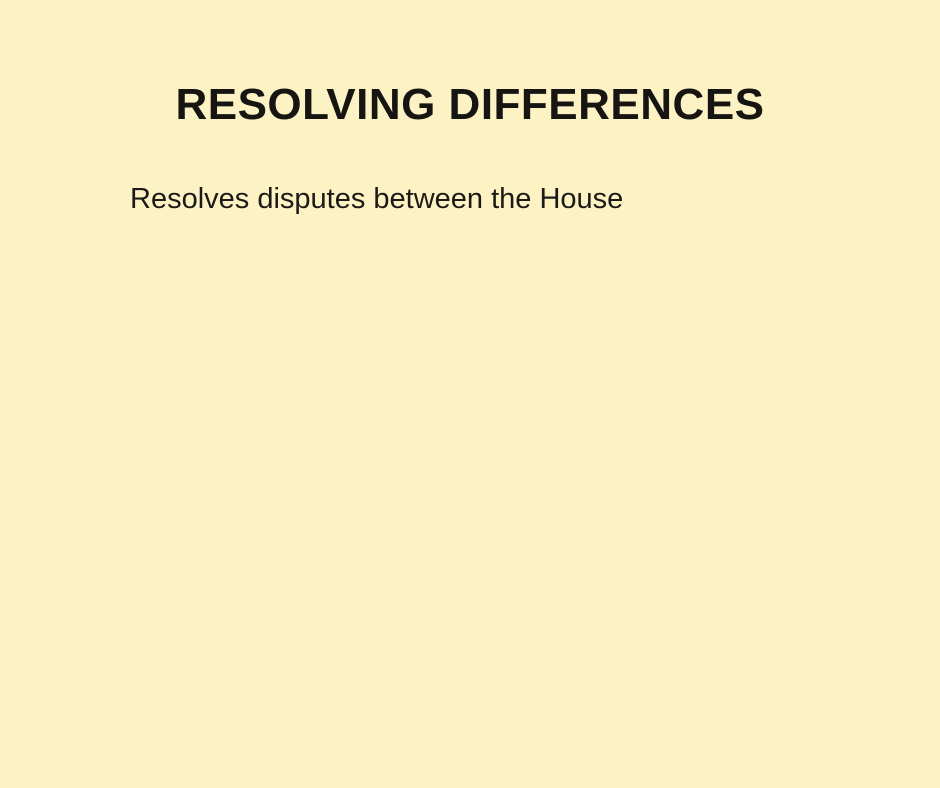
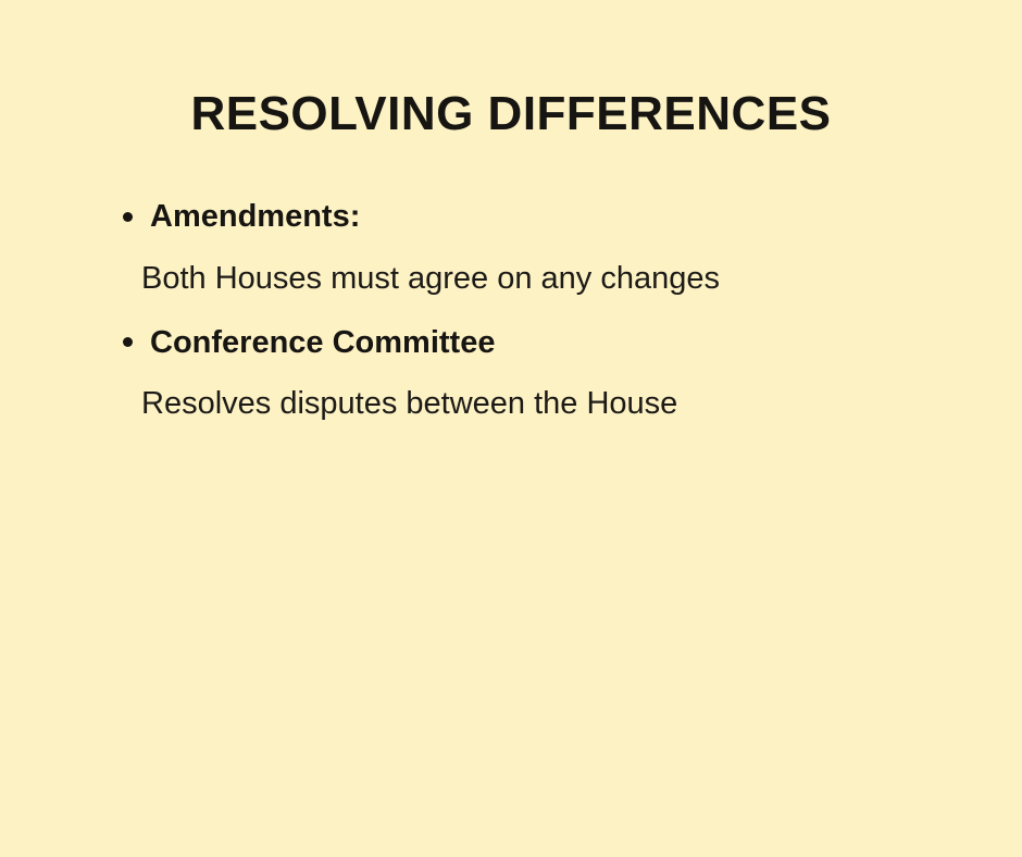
  RESOLVING DIFFERENCES
+ Amendments:
+ Both Houses must agree on any changes
+ Conference Committee
  Resolves disputes between the House
